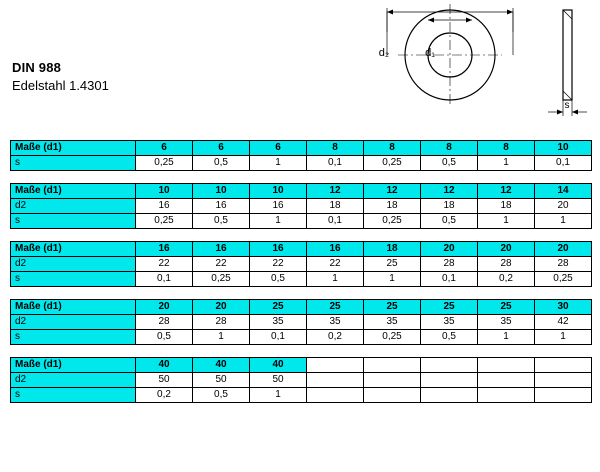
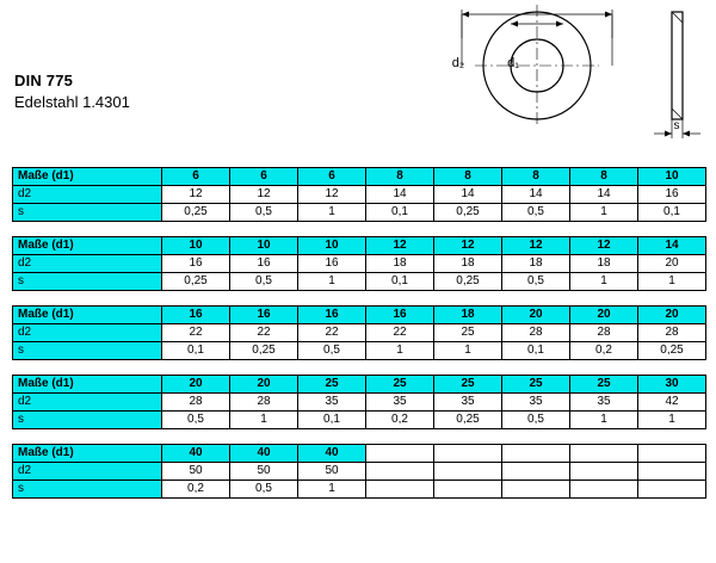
- DIN 988
+ DIN 775
  Edelstahl 1.4301
  d₂
  d₁
  s
  Maße (d1)	6	6	6	8	8	8	8	10
+ d2	12	12	12	14	14	14	14	16
  s	0,25	0,5	1	0,1	0,25	0,5	1	0,1
  Maße (d1)	10	10	10	12	12	12	12	14
  d2	16	16	16	18	18	18	18	20
  s	0,25	0,5	1	0,1	0,25	0,5	1	1
  Maße (d1)	16	16	16	16	18	20	20	20
  d2	22	22	22	22	25	28	28	28
  s	0,1	0,25	0,5	1	1	0,1	0,2	0,25
  Maße (d1)	20	20	25	25	25	25	25	30
  d2	28	28	35	35	35	35	35	42
  s	0,5	1	0,1	0,2	0,25	0,5	1	1
  Maße (d1)	40	40	40
  d2	50	50	50
  s	0,2	0,5	1
